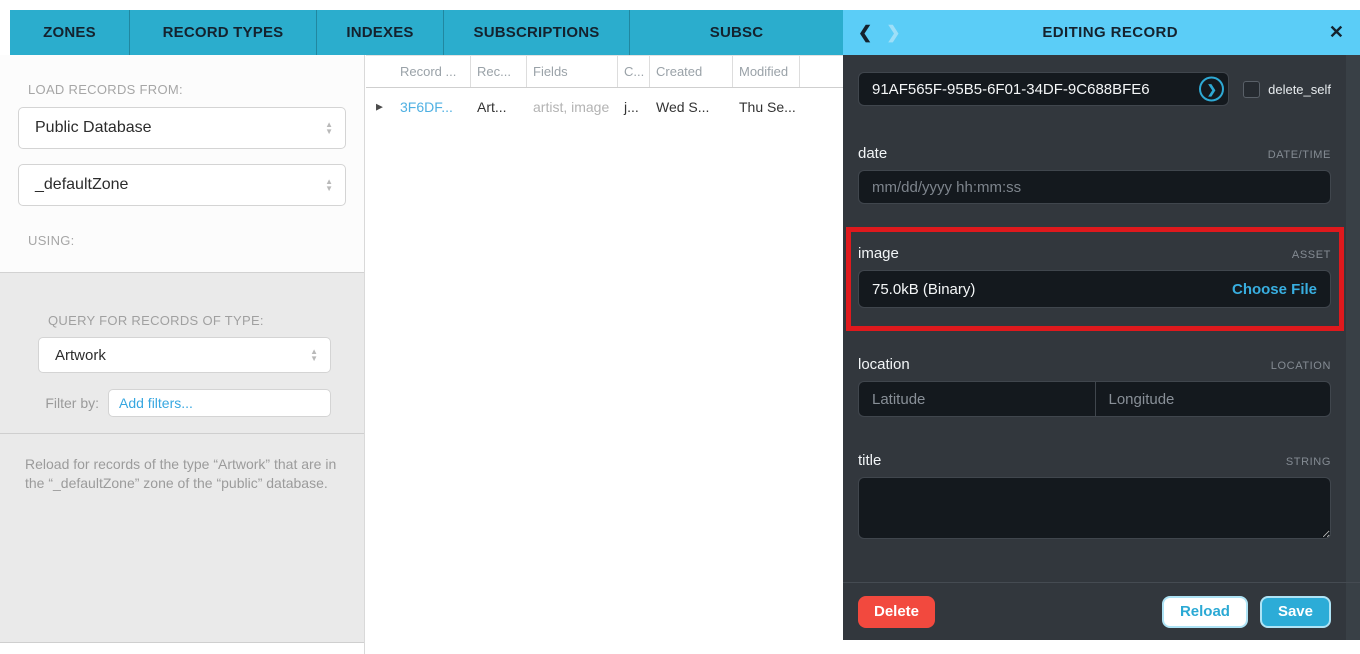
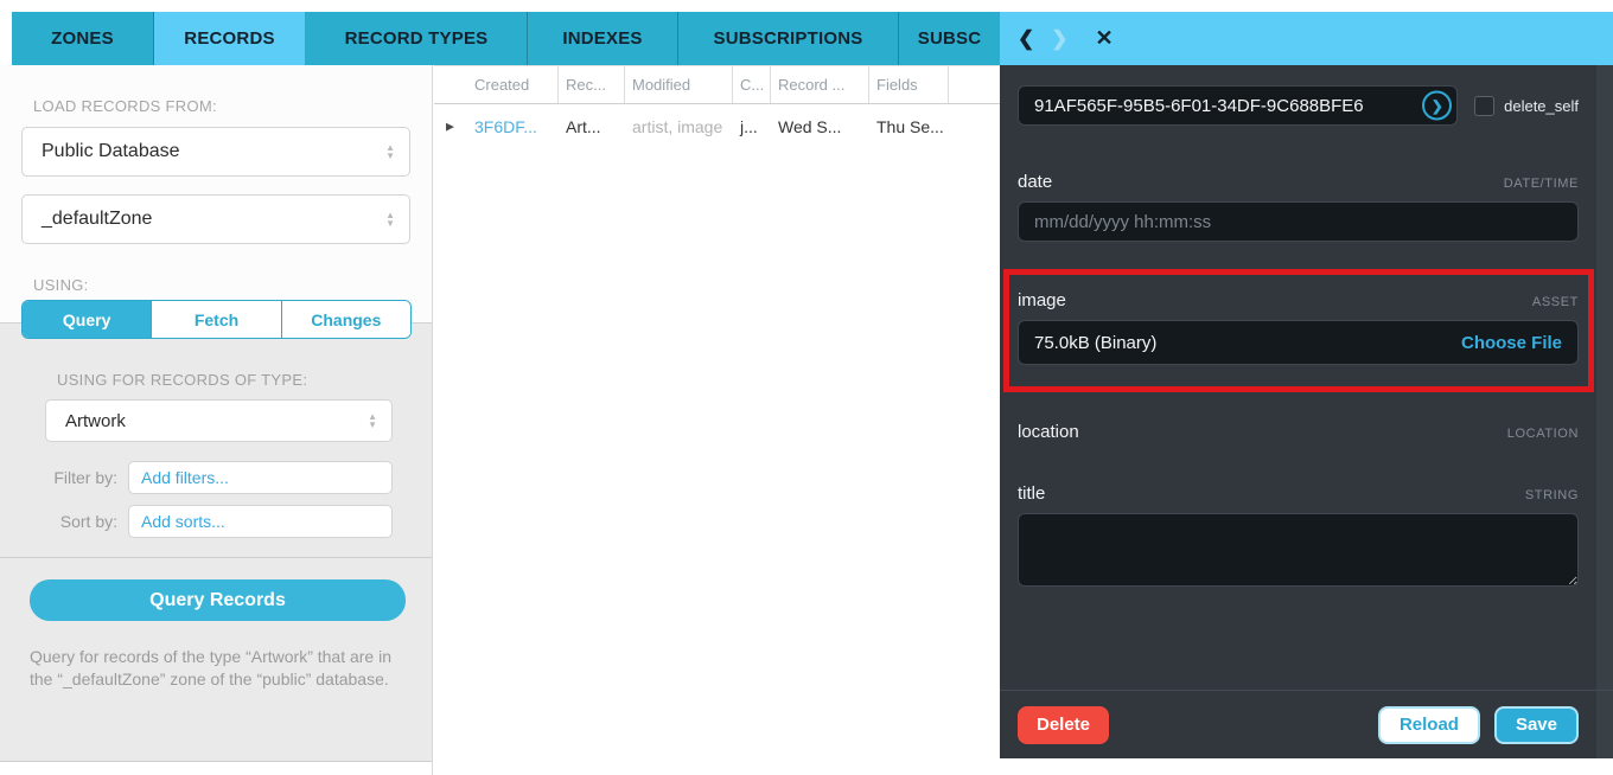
  ZONES
+ RECORDS
  RECORD TYPES
  INDEXES
  SUBSCRIPTIONS
  SUBSC
  LOAD RECORDS FROM:
  Public Database
  ▲
  ▼
  _defaultZone
  ▲
  ▼
  USING:
+ Query
+ Fetch
+ Changes
- QUERY FOR RECORDS OF TYPE:
+ USING FOR RECORDS OF TYPE:
  Artwork
  ▲
  ▼
  Filter by:
  Add filters...
+ Sort by:
+ Add sorts...
+ Query Records
- Reload for records of the type “Artwork” that are in the “_defaultZone” zone of the “public” database.
+ Query for records of the type “Artwork” that are in the “_defaultZone” zone of the “public” database.
- Record ...
+ Created
  Rec...
- Fields
+ Modified
  C...
- Created
+ Record ...
- Modified
+ Fields
  ▶
  3F6DF...
  Art...
  artist, image
  j...
  Wed S...
  Thu Se...
  ❮
  ❯
- EDITING RECORD
  ✕
  91AF565F-95B5-6F01-34DF-9C688BFE6
  ❯
  delete_self
  date
  DATE/TIME
  mm/dd/yyyy hh:mm:ss
  image
  ASSET
  75.0kB (Binary)
  Choose File
  location
  LOCATION
- Latitude
- Longitude
  title
  STRING
  Delete
  Reload
  Save
